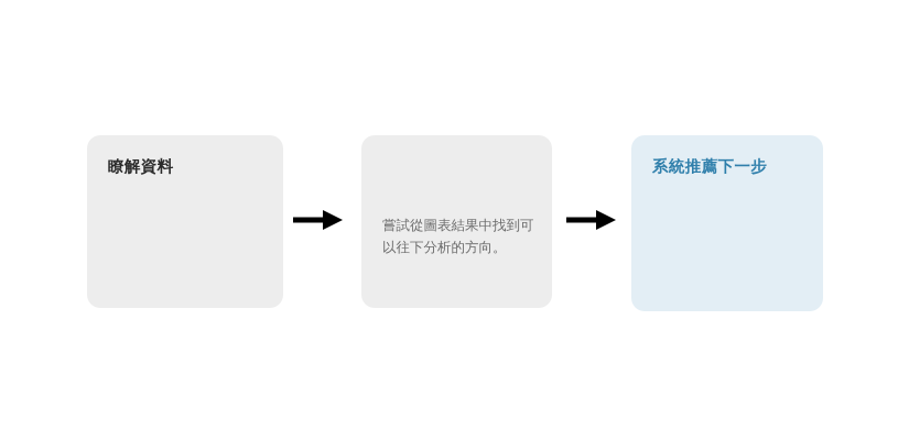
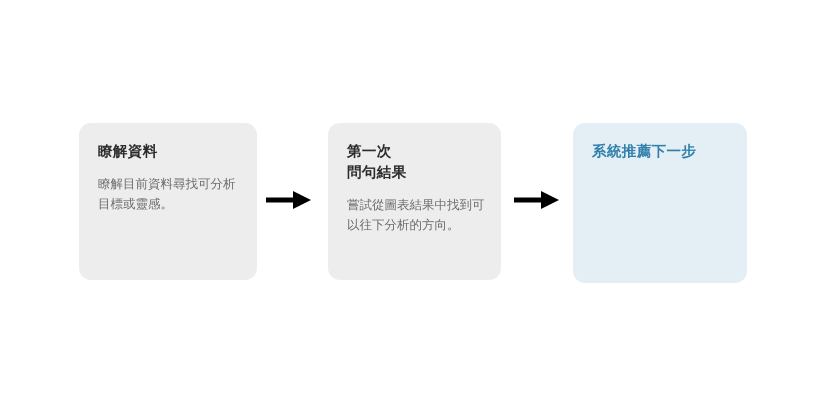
  瞭解資料
+ 瞭解目前資料尋找可分析目標或靈感。
+ 第一次
+ 問句結果
  嘗試從圖表結果中找到可以往下分析的方向。
  系統推薦下一步
